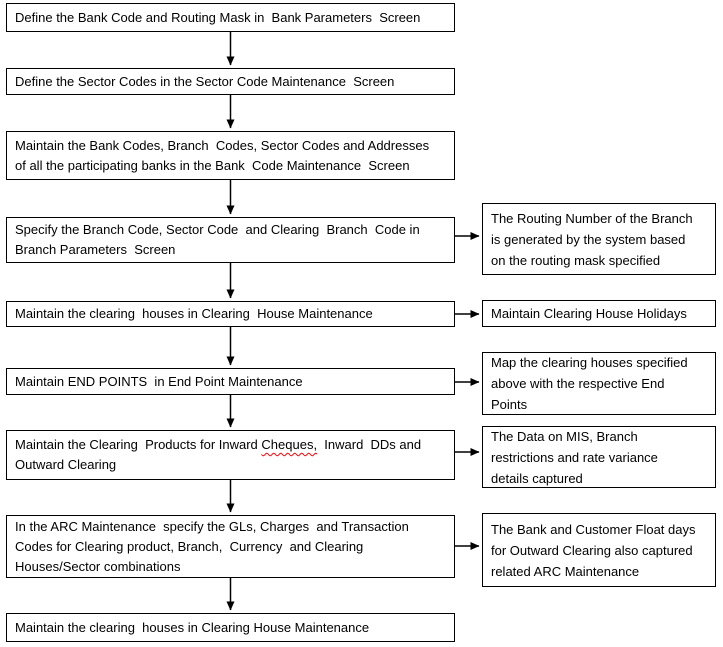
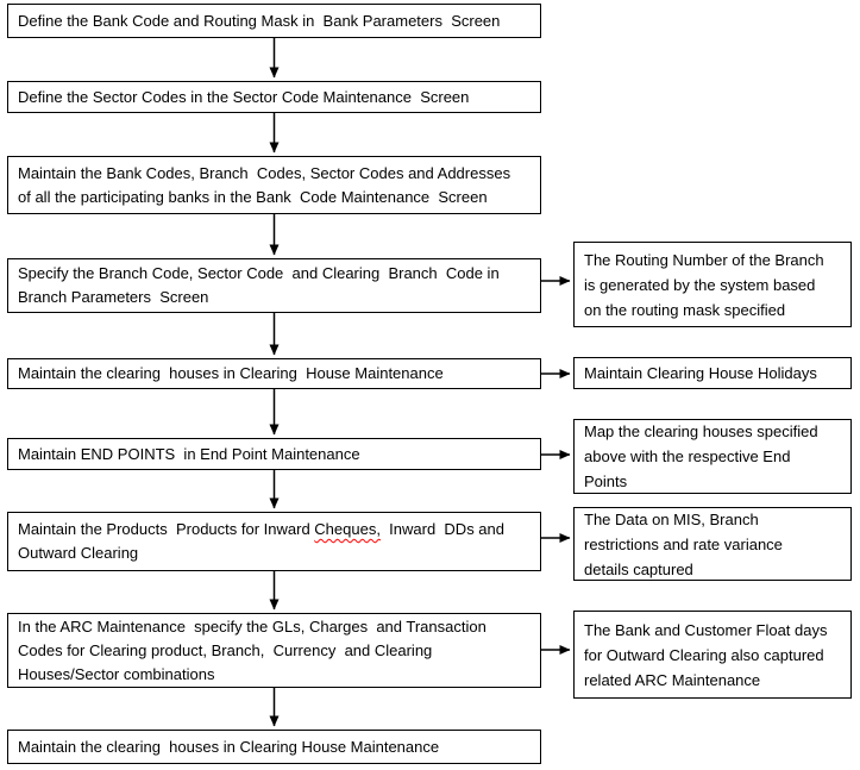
  Define the Bank Code and Routing Mask in Bank Parameters Screen
  Define the Sector Codes in the Sector Code Maintenance Screen
  Maintain the Bank Codes, Branch Codes, Sector Codes and Addresses
  of all the participating banks in the Bank Code Maintenance Screen
  Specify the Branch Code, Sector Code and Clearing Branch Code in
  Branch Parameters Screen
  Maintain the clearing houses in Clearing House Maintenance
  Maintain END POINTS in End Point Maintenance
- Maintain the Clearing Products for Inward Cheques, Inward DDs and
+ Maintain the Products Products for Inward Cheques, Inward DDs and
  Outward Clearing
  In the ARC Maintenance specify the GLs, Charges and Transaction
  Codes for Clearing product, Branch, Currency and Clearing
  Houses/Sector combinations
  Maintain the clearing houses in Clearing House Maintenance
  The Routing Number of the Branch
  is generated by the system based
  on the routing mask specified
  Maintain Clearing House Holidays
  Map the clearing houses specified
  above with the respective End
  Points
  The Data on MIS, Branch
  restrictions and rate variance
  details captured
  The Bank and Customer Float days
  for Outward Clearing also captured
  related ARC Maintenance
